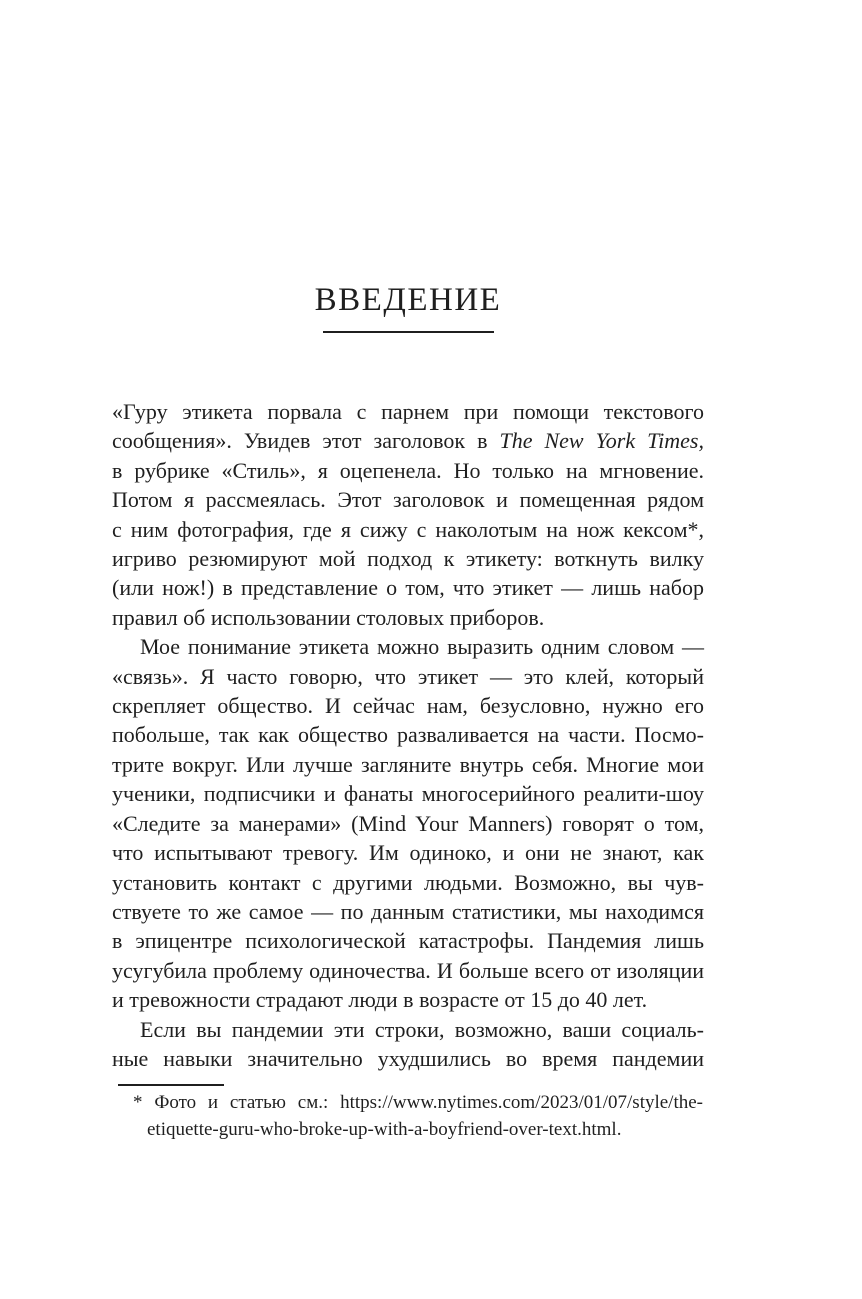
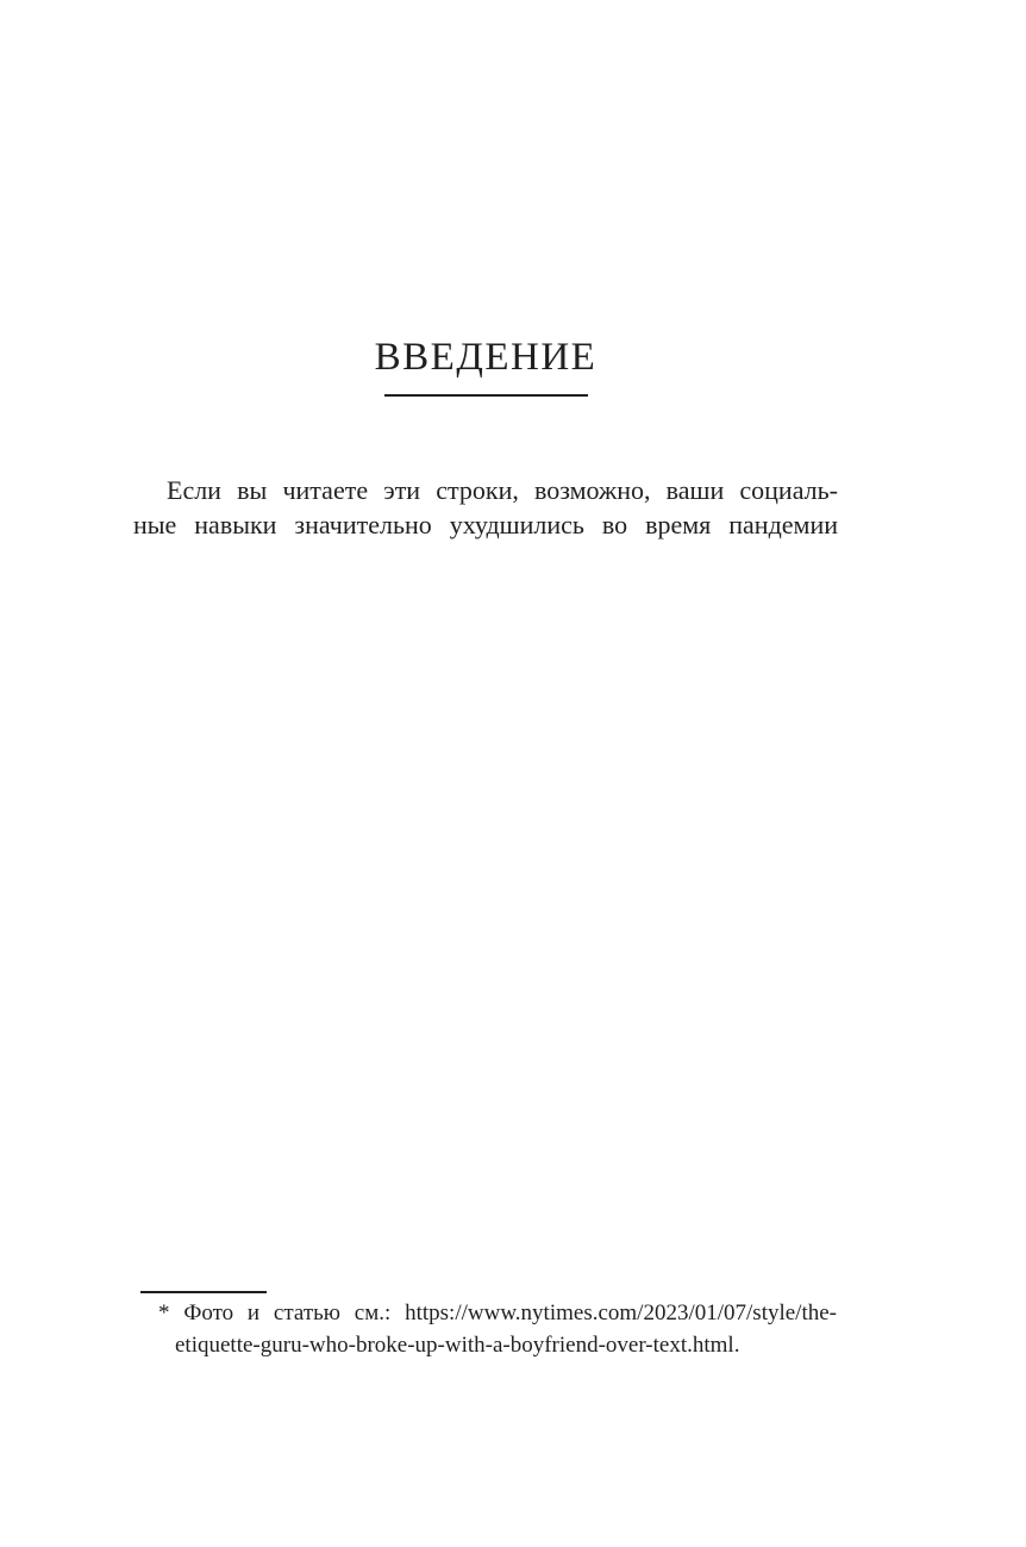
  ВВЕДЕНИЕ
- «Гуру этикета порвала с парнем при помощи текстового
- сообщения». Увидев этот заголовок в The New York Times,
- в рубрике «Стиль», я оцепенела. Но только на мгновение.
- Потом я рассмеялась. Этот заголовок и помещенная рядом
- с ним фотография, где я сижу с наколотым на нож кексом*,
- игриво резюмируют мой подход к этикету: воткнуть вилку
- (или нож!) в представление о том, что этикет — лишь набор
- правил об использовании столовых приборов.
- Мое понимание этикета можно выразить одним словом —
- «связь». Я часто говорю, что этикет — это клей, который
- скрепляет общество. И сейчас нам, безусловно, нужно его
- побольше, так как общество разваливается на части. Посмо-
- трите вокруг. Или лучше загляните внутрь себя. Многие мои
- ученики, подписчики и фанаты многосерийного реалити-шоу
- «Следите за манерами» (Mind Your Manners) говорят о том,
- что испытывают тревогу. Им одиноко, и они не знают, как
- установить контакт с другими людьми. Возможно, вы чув-
- ствуете то же самое — по данным статистики, мы находимся
- в эпицентре психологической катастрофы. Пандемия лишь
- усугубила проблему одиночества. И больше всего от изоляции
- и тревожности страдают люди в возрасте от 15 до 40 лет.
- Если вы пандемии эти строки, возможно, ваши социаль-
+ Если вы читаете эти строки, возможно, ваши социаль-
  ные навыки значительно ухудшились во время пандемии
  * Фото и статью см.: https://www.nytimes.com/2023/01/07/style/the-
  etiquette-guru-who-broke-up-with-a-boyfriend-over-text.html.
